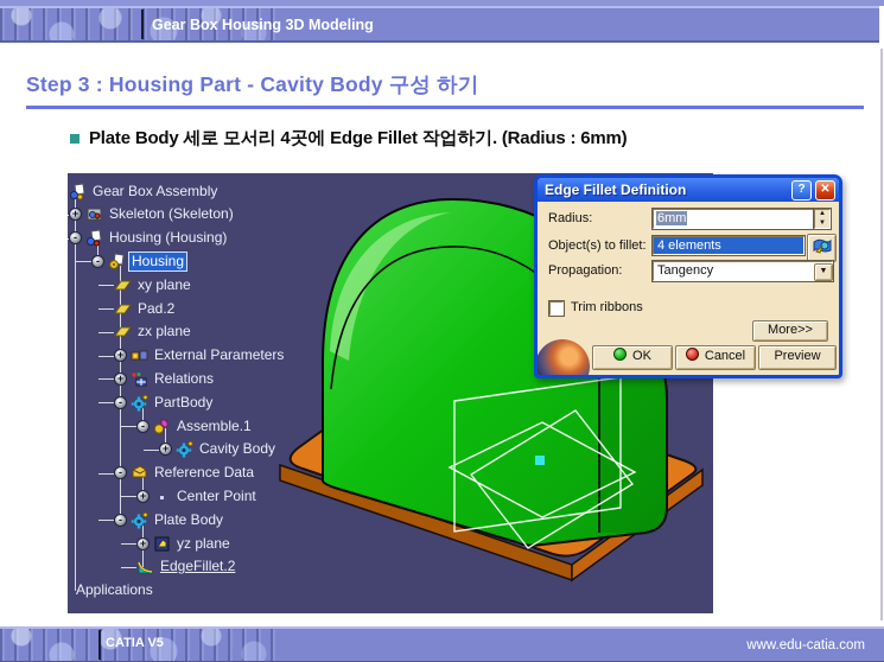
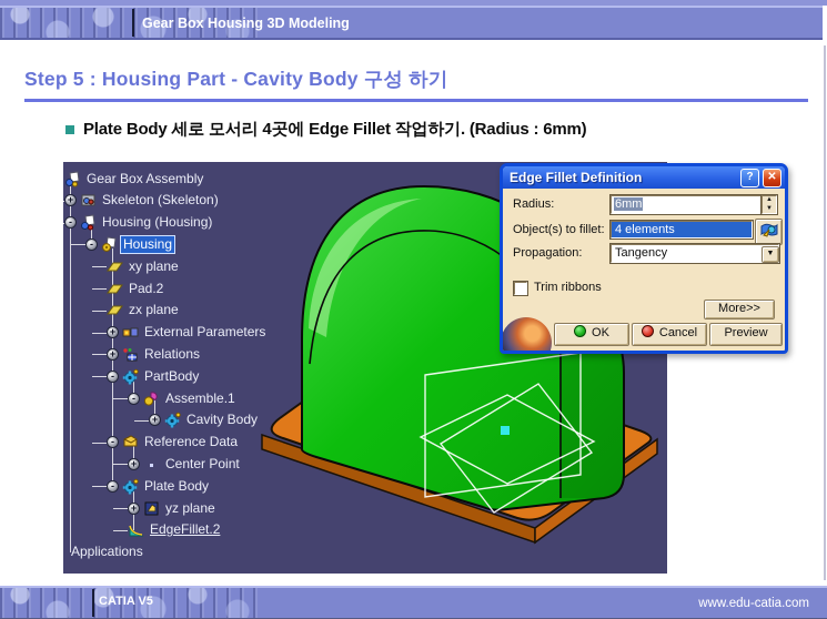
  Gear Box Housing 3D Modeling
- Step 3 : Housing Part - Cavity Body 구성 하기
+ Step 5 : Housing Part - Cavity Body 구성 하기
  Plate Body 세로 모서리 4곳에 Edge Fillet 작업하기. (Radius : 6mm)
  Gear Box Assembly
  +
  Skeleton (Skeleton)
  -
  Housing (Housing)
  -
  Housing
  xy plane
  Pad.2
  zx plane
  +
  External Parameters
  +
  Relations
  -
  PartBody
  -
  Assemble.1
  +
  Cavity Body
  -
  Reference Data
  +
  Center Point
  -
  Plate Body
  +
  yz plane
  EdgeFillet.2
  Applications
  Edge Fillet Definition
  ?
  ✕
  Radius:
  6mm
  Object(s) to fillet:
  4 elements
  Propagation:
  Tangency
  Trim ribbons
  More>>
  OK
  Cancel
  Preview
  CATIA V5
  www.edu-catia.com
